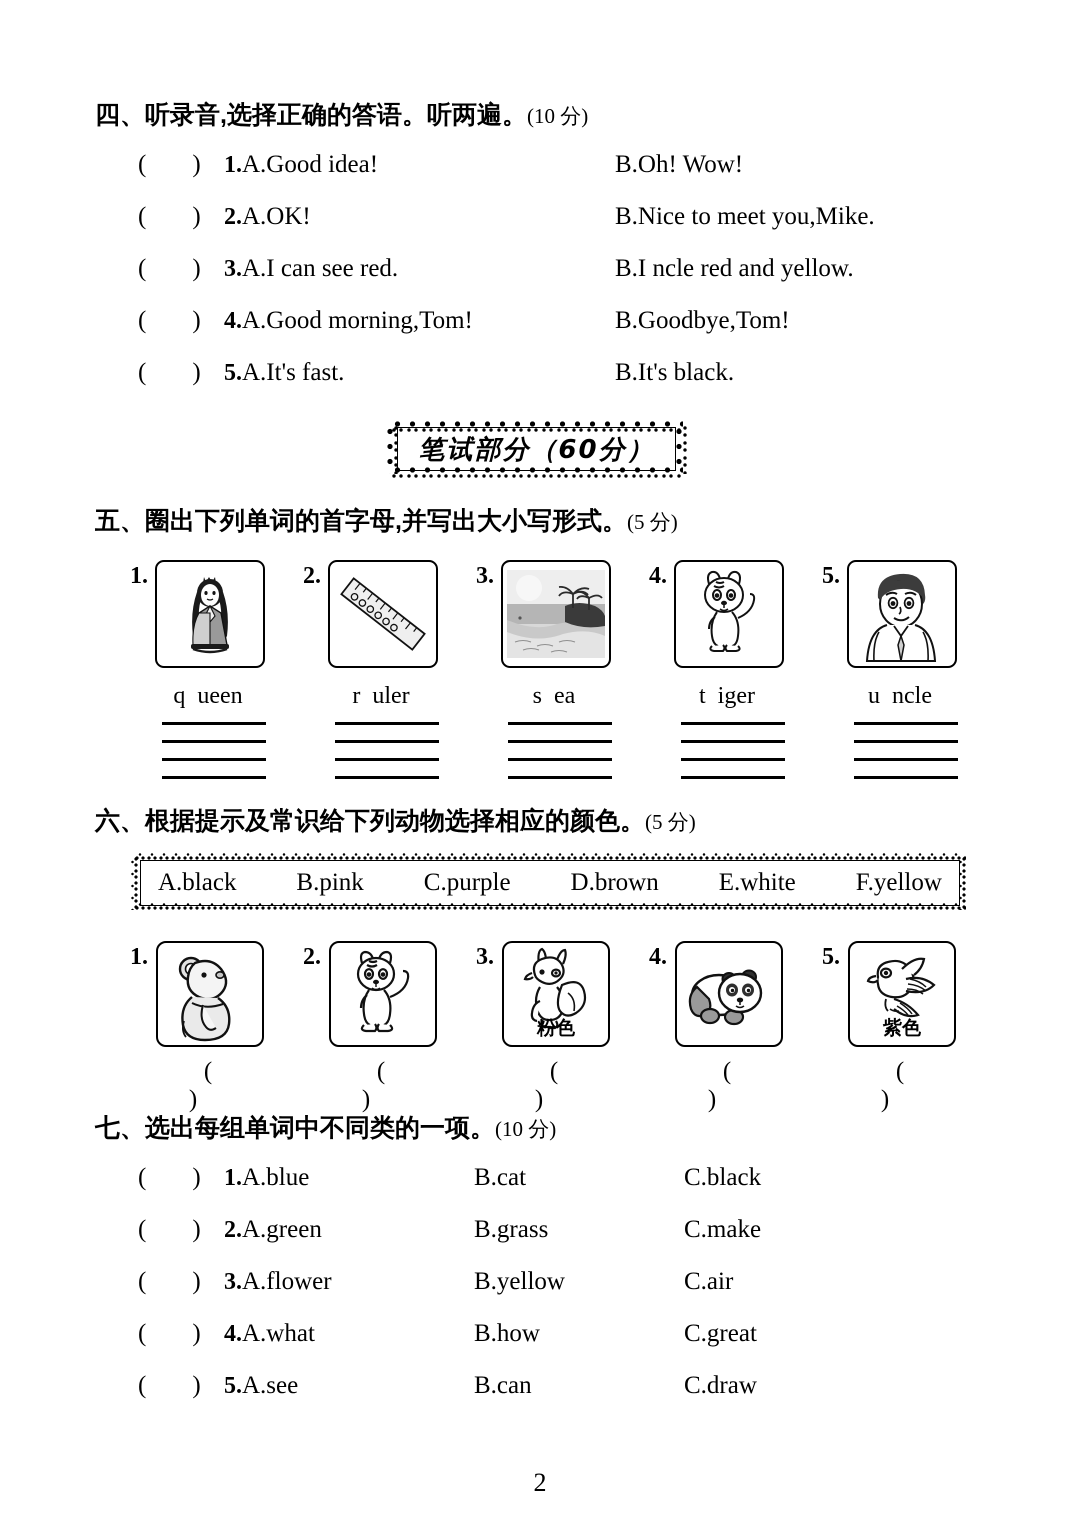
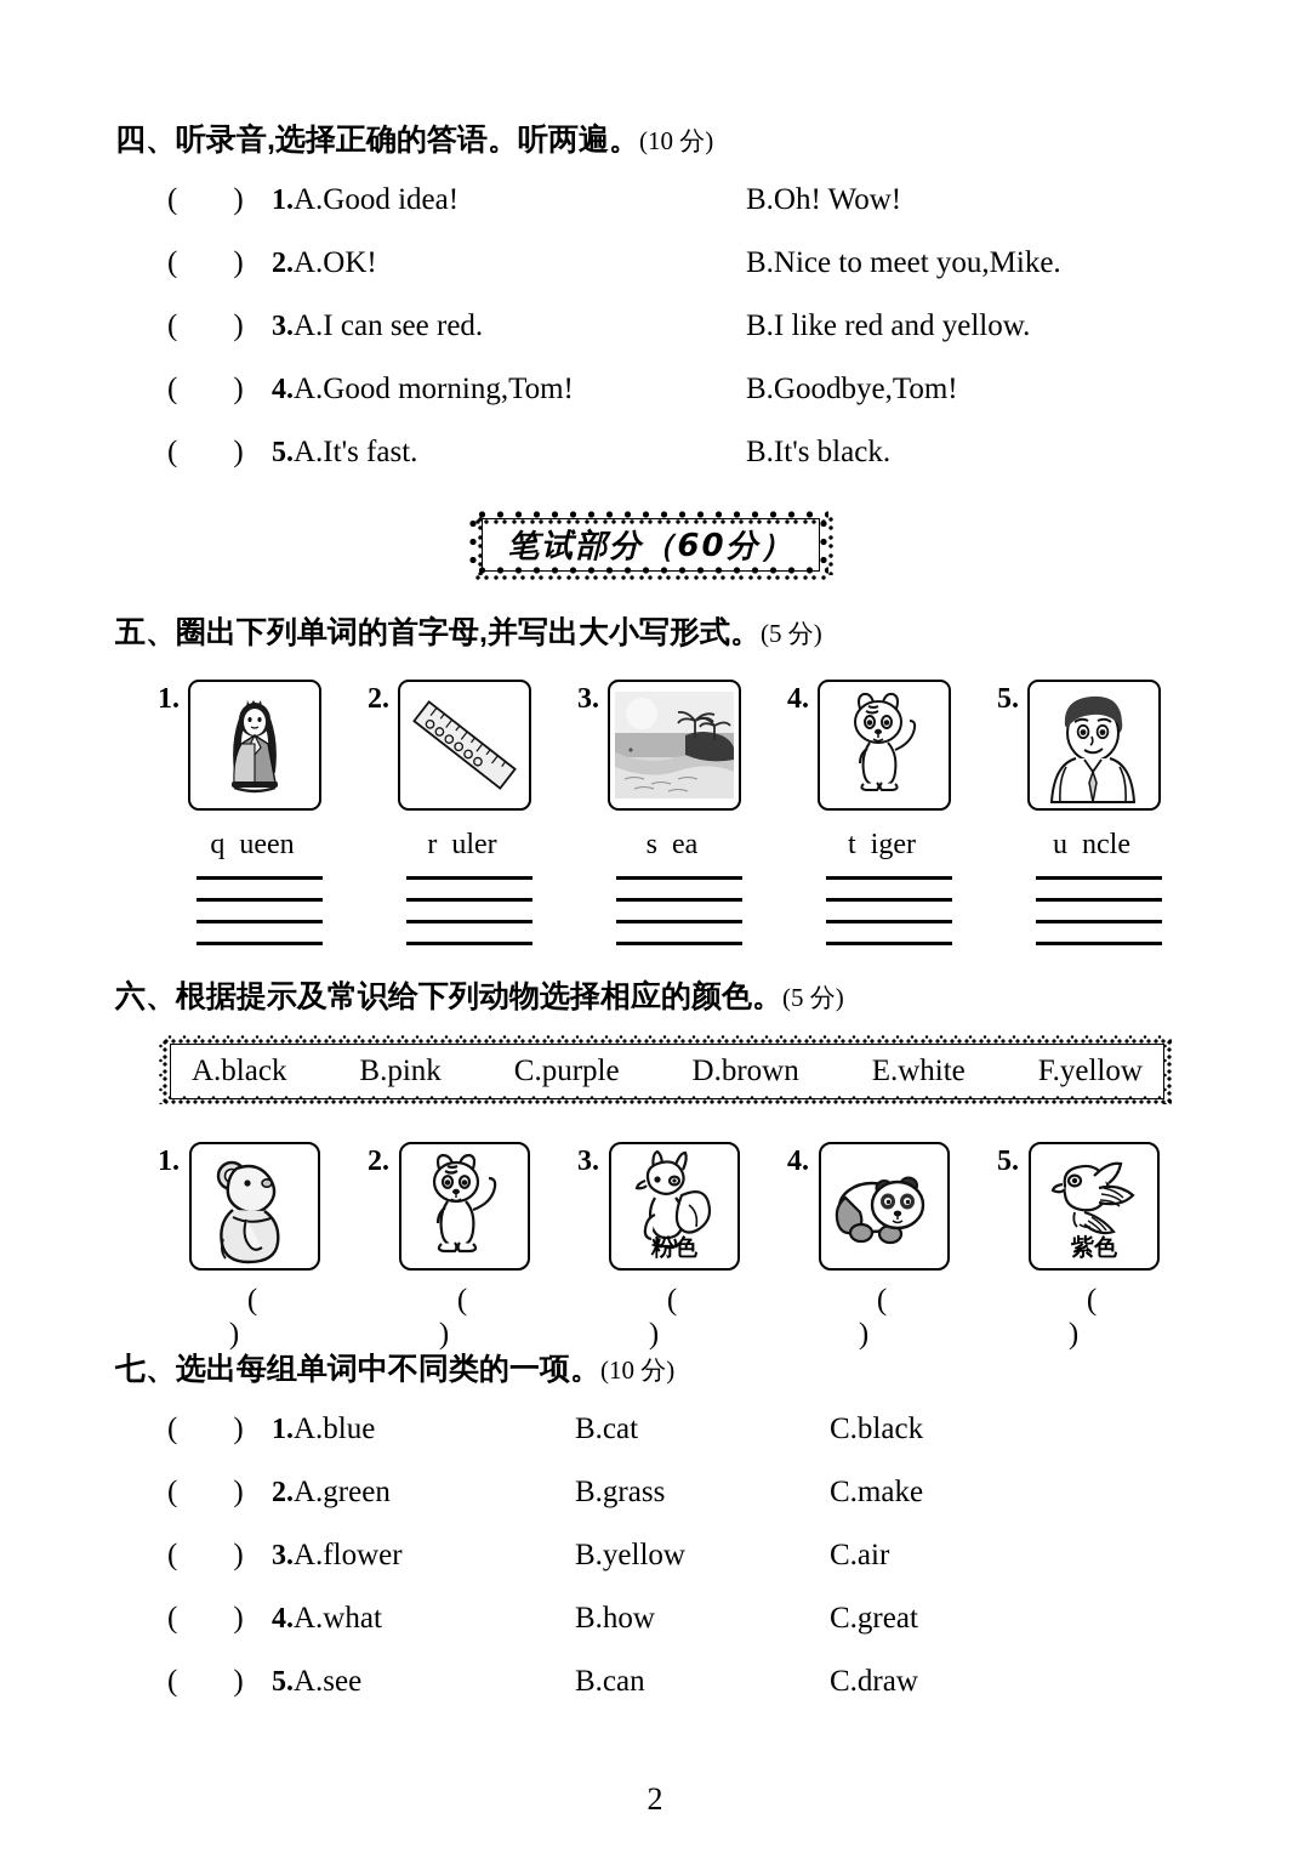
  四、听录音,选择正确的答语。听两遍。(10 分)
  ( ) 1.A.Good idea!
  B.Oh! Wow!
  ( ) 2.A.OK!
  B.Nice to meet you,Mike.
  ( ) 3.A.I can see red.
- B.I ncle red and yellow.
+ B.I like red and yellow.
  ( ) 4.A.Good morning,Tom!
  B.Goodbye,Tom!
  ( ) 5.A.It's fast.
  B.It's black.
  笔试部分（60分）
  五、圈出下列单词的首字母,并写出大小写形式。(5 分)
  1.
  q ueen
  2.
  r uler
  3.
  s ea
  4.
  t iger
  5.
  u ncle
  六、根据提示及常识给下列动物选择相应的颜色。(5 分)
  A.black
  B.pink
  C.purple
  D.brown
  E.white
  F.yellow
  1.
  ( )
  2.
  ( )
  3.
  粉色
  ( )
  4.
  ( )
  5.
  紫色
  ( )
  七、选出每组单词中不同类的一项。(10 分)
  ( ) 1.A.blue
  B.cat
  C.black
  ( ) 2.A.green
  B.grass
  C.make
  ( ) 3.A.flower
  B.yellow
  C.air
  ( ) 4.A.what
  B.how
  C.great
  ( ) 5.A.see
  B.can
  C.draw
  2
